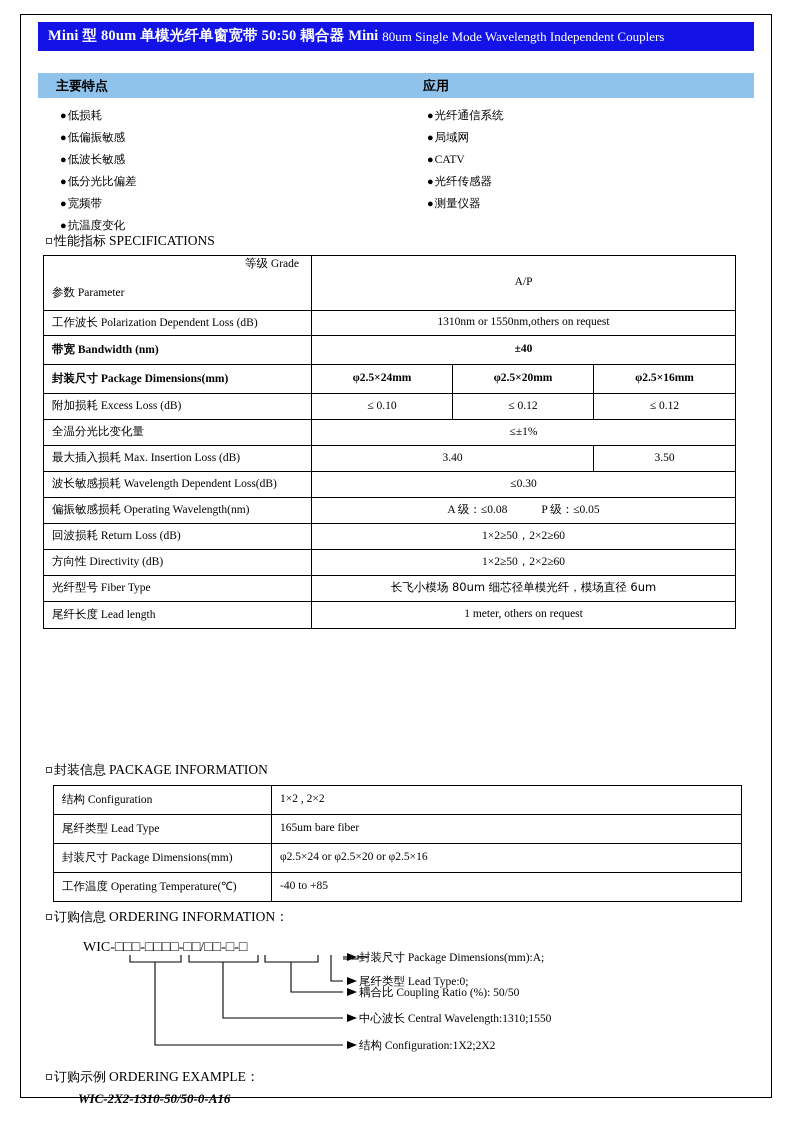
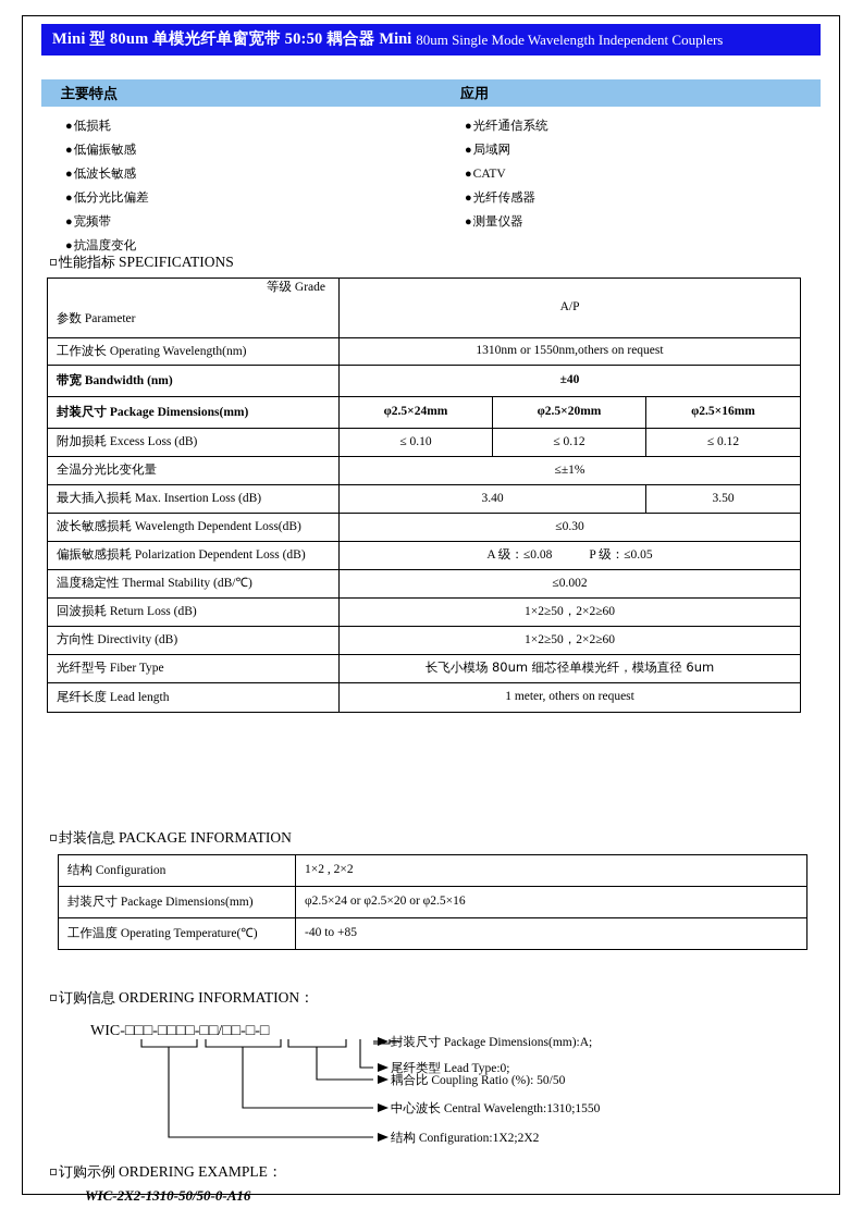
  Mini 型 80um 单模光纤单窗宽带 50:50 耦合器
  Mini
  80um Single Mode Wavelength Independent Couplers
  主要特点
  应用
  ●低损耗
  ●低偏振敏感
  ●低波长敏感
  ●低分光比偏差
  ●宽频带
  ●抗温度变化
  ●光纤通信系统
  ●局域网
  ●CATV
  ●光纤传感器
  ●测量仪器
  性能指标 SPECIFICATIONS
  等级 Grade 参数 Parameter	A/P
- 工作波长 Polarization Dependent Loss (dB)	1310nm or 1550nm,others on request
+ 工作波长 Operating Wavelength(nm)	1310nm or 1550nm,others on request
  带宽 Bandwidth (nm)	±40
  封装尺寸 Package Dimensions(mm)	φ2.5×24mm	φ2.5×20mm	φ2.5×16mm
  附加损耗 Excess Loss (dB)	≤ 0.10	≤ 0.12	≤ 0.12
  全温分光比变化量	≤±1%
  最大插入损耗 Max. Insertion Loss (dB)	3.40	3.50
  波长敏感损耗 Wavelength Dependent Loss(dB)	≤0.30
- 偏振敏感损耗 Operating Wavelength(nm)	A 级：≤0.08 P 级：≤0.05
+ 偏振敏感损耗 Polarization Dependent Loss (dB)	A 级：≤0.08 P 级：≤0.05
+ 温度稳定性 Thermal Stability (dB/℃)	≤0.002
  回波损耗 Return Loss (dB)	1×2≥50，2×2≥60
  方向性 Directivity (dB)	1×2≥50，2×2≥60
  光纤型号 Fiber Type	长飞小模场 80um 细芯径单模光纤，模场直径 6um
  尾纤长度 Lead length	1 meter, others on request
  封装信息 PACKAGE INFORMATION
  结构 Configuration	1×2 , 2×2
- 尾纤类型 Lead Type	165um bare fiber
  封装尺寸 Package Dimensions(mm)	φ2.5×24 or φ2.5×20 or φ2.5×16
  工作温度 Operating Temperature(℃)	-40 to +85
  订购信息 ORDERING INFORMATION：
  WIC-□□□-□□□□-□□/□□-□-□
  封装尺寸 Package Dimensions(mm):A;
  尾纤类型 Lead Type:0;
  耦合比 Coupling Ratio (%): 50/50
  中心波长 Central Wavelength:1310;1550
  结构 Configuration:1X2;2X2
  订购示例 ORDERING EXAMPLE：
  WIC-2X2-1310-50/50-0-A16
